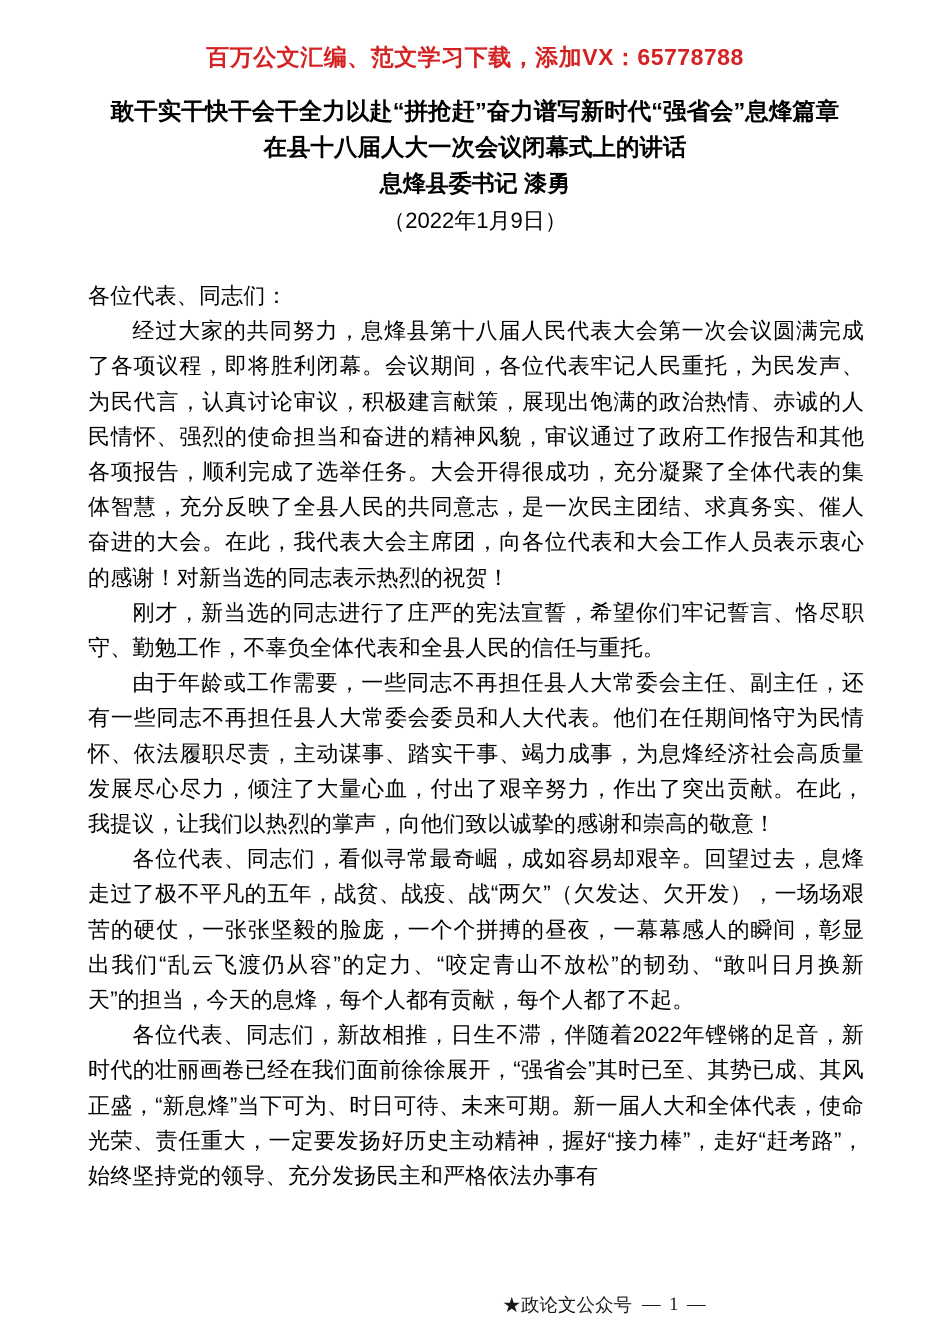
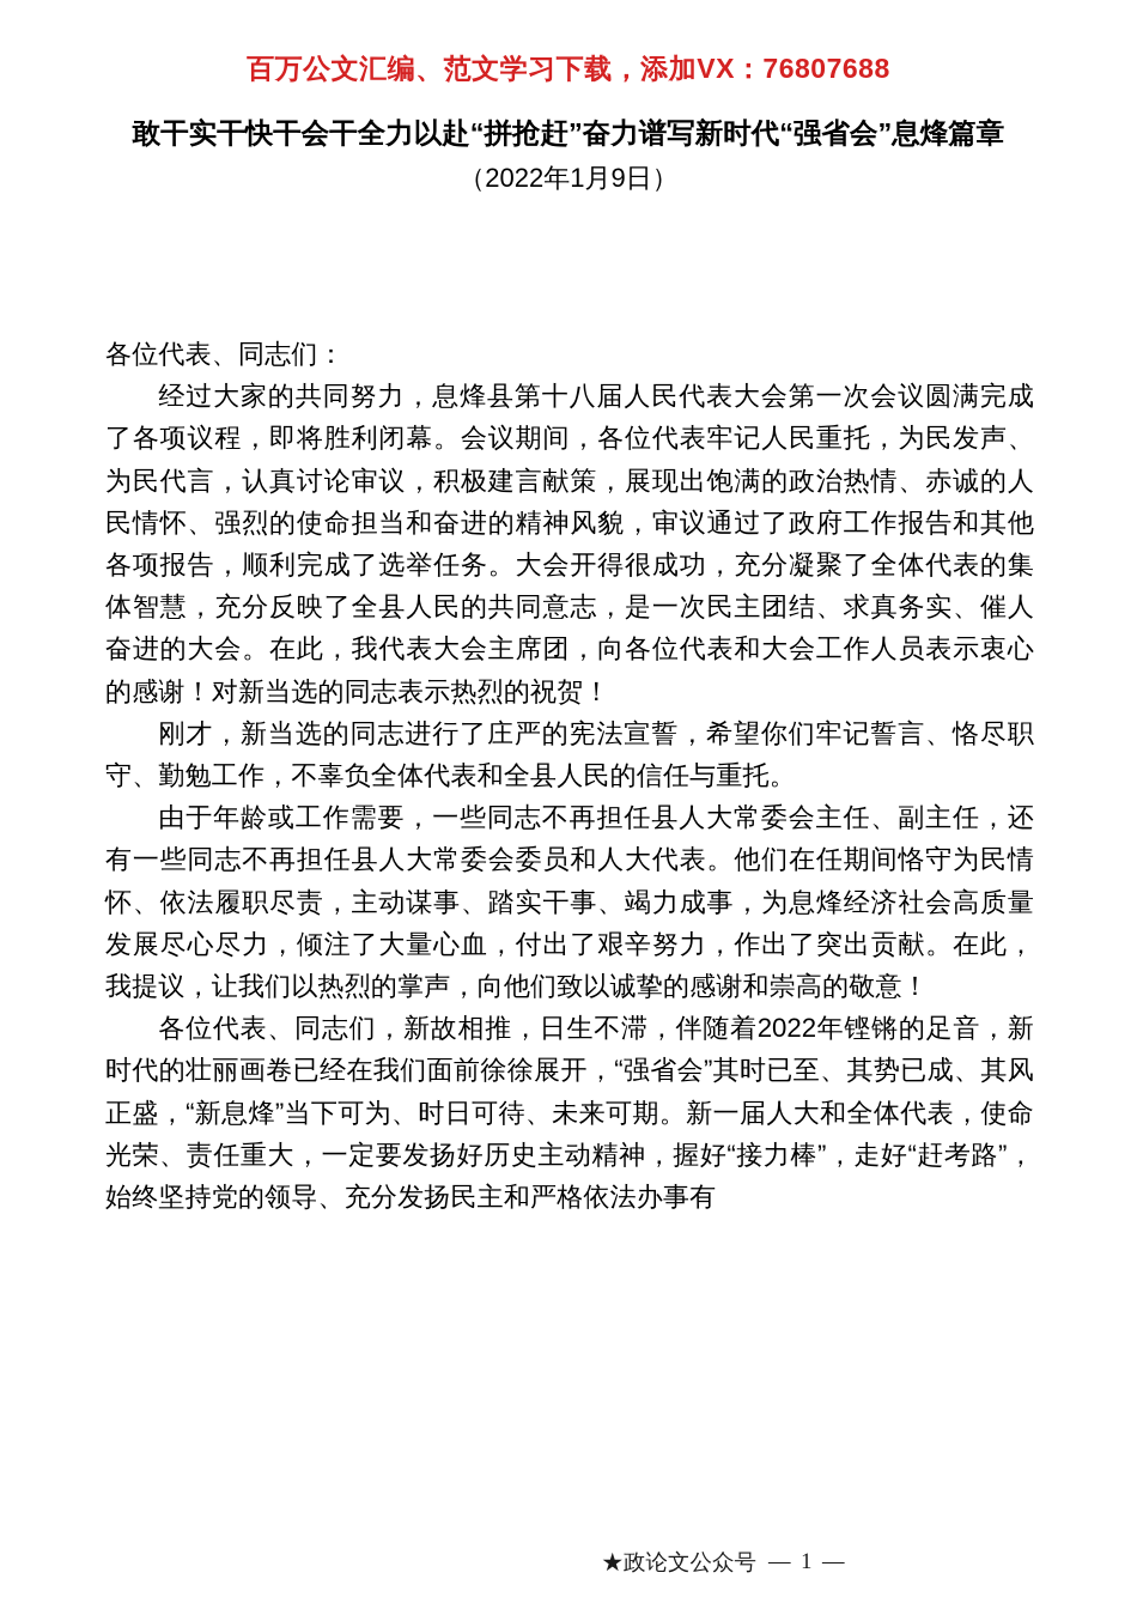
- 百万公文汇编、范文学习下载，添加VX：65778788
+ 百万公文汇编、范文学习下载，添加VX：76807688
  敢干实干快干会干全力以赴“拼抢赶”奋力谱写新时代“强省会”息烽篇章
- 在县十八届人大一次会议闭幕式上的讲话
- 息烽县委书记 漆勇
  （2022年1月9日）
  各位代表、同志们：
  经过大家的共同努力，息烽县第十八届人民代表大会第一次会议圆满完成了各项议程，即将胜利闭幕。会议期间，各位代表牢记人民重托，为民发声、为民代言，认真讨论审议，积极建言献策，展现出饱满的政治热情、赤诚的人民情怀、强烈的使命担当和奋进的精神风貌，审议通过了政府工作报告和其他各项报告，顺利完成了选举任务。大会开得很成功，充分凝聚了全体代表的集体智慧，充分反映了全县人民的共同意志，是一次民主团结、求真务实、催人奋进的大会。在此，我代表大会主席团，向各位代表和大会工作人员表示衷心的感谢！对新当选的同志表示热烈的祝贺！
  刚才，新当选的同志进行了庄严的宪法宣誓，希望你们牢记誓言、恪尽职守、勤勉工作，不辜负全体代表和全县人民的信任与重托。
  由于年龄或工作需要，一些同志不再担任县人大常委会主任、副主任，还有一些同志不再担任县人大常委会委员和人大代表。他们在任期间恪守为民情怀、依法履职尽责，主动谋事、踏实干事、竭力成事，为息烽经济社会高质量发展尽心尽力，倾注了大量心血，付出了艰辛努力，作出了突出贡献。在此，我提议，让我们以热烈的掌声，向他们致以诚挚的感谢和崇高的敬意！
- 各位代表、同志们，看似寻常最奇崛，成如容易却艰辛。回望过去，息烽走过了极不平凡的五年，战贫、战疫、战“两欠”（欠发达、欠开发），一场场艰苦的硬仗，一张张坚毅的脸庞，一个个拼搏的昼夜，一幕幕感人的瞬间，彰显出我们“乱云飞渡仍从容”的定力、“咬定青山不放松”的韧劲、“敢叫日月换新天”的担当，今天的息烽，每个人都有贡献，每个人都了不起。
  各位代表、同志们，新故相推，日生不滞，伴随着2022年铿锵的足音，新时代的壮丽画卷已经在我们面前徐徐展开，“强省会”其时已至、其势已成、其风正盛，“新息烽”当下可为、时日可待、未来可期。新一届人大和全体代表，使命光荣、责任重大，一定要发扬好历史主动精神，握好“接力棒”，走好“赶考路”，始终坚持党的领导、充分发扬民主和严格依法办事有
  ★政论文公众号 — 1 —
